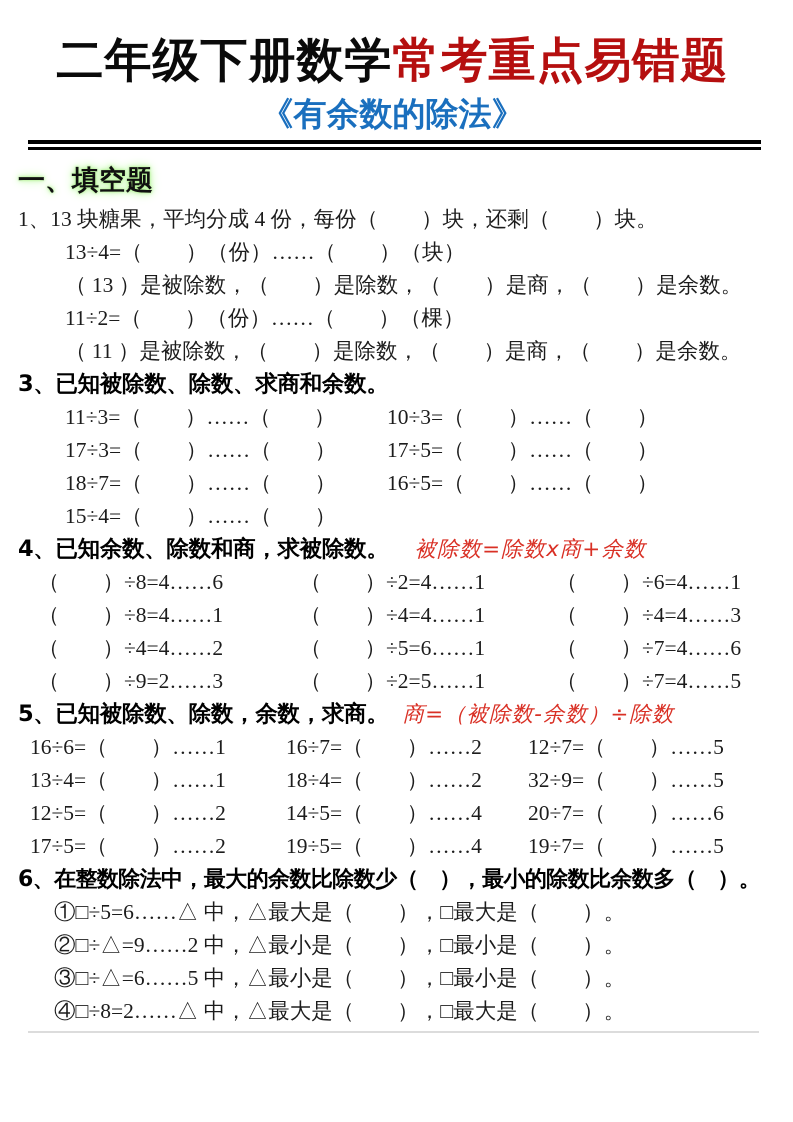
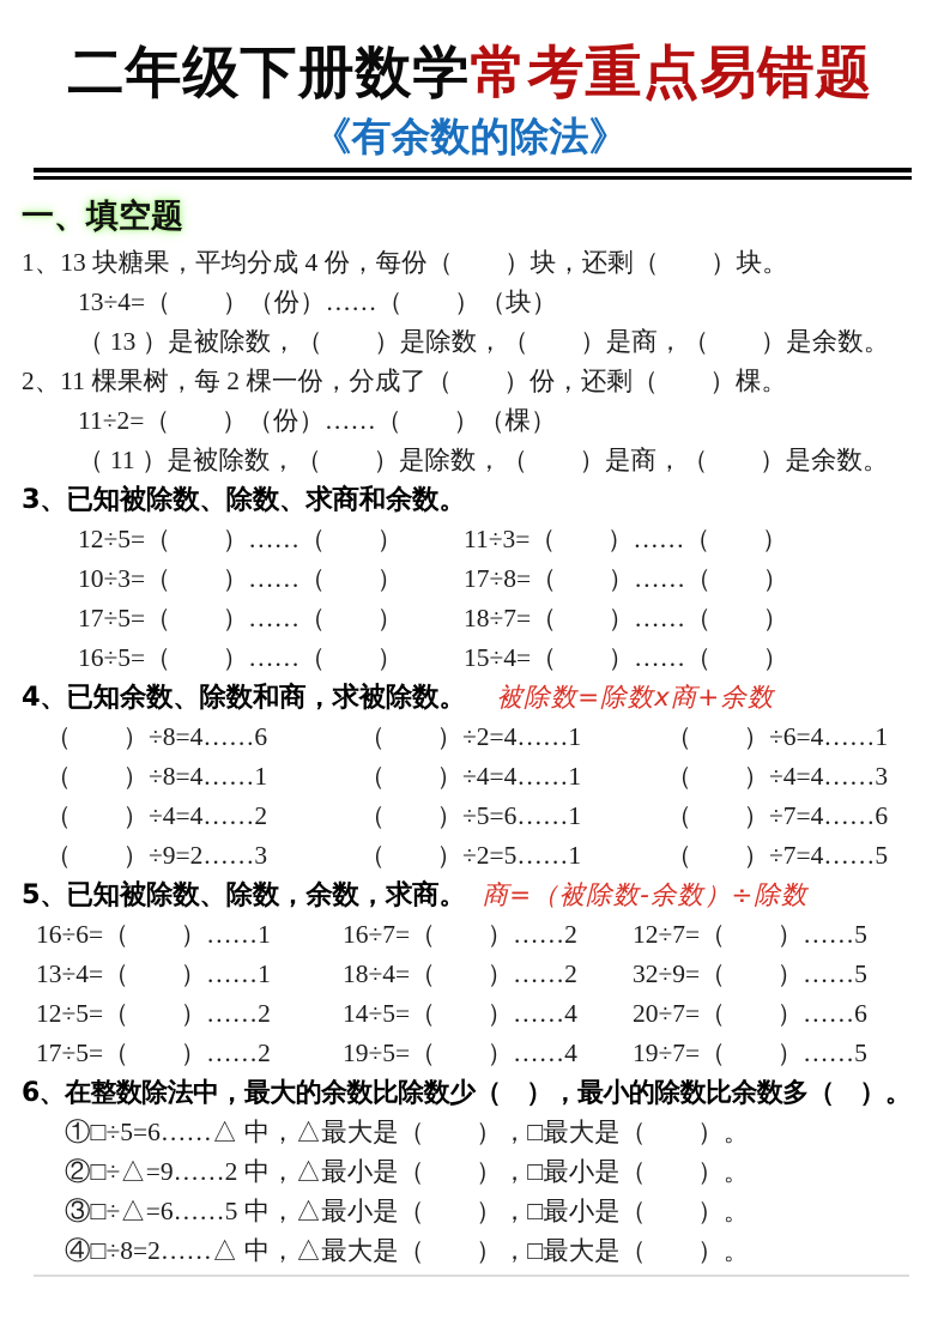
  二年级下册数学常考重点易错题
  《有余数的除法》
  一、填空题
  1、13 块糖果，平均分成 4 份，每份（ ）块，还剩（ ）块。
  13÷4=（ ）（份）……（ ）（块）
  （ 13 ）是被除数，（ ）是除数，（ ）是商，（ ）是余数。
+ 2、11 棵果树，每 2 棵一份，分成了（ ）份，还剩（ ）棵。
  11÷2=（ ）（份）……（ ）（棵）
  （ 11 ）是被除数，（ ）是除数，（ ）是商，（ ）是余数。
  3、已知被除数、除数、求商和余数。
+ 12÷5=（ ）……（ ）
  11÷3=（ ）……（ ）
  10÷3=（ ）……（ ）
- 17÷3=（ ）……（ ）
+ 17÷8=（ ）……（ ）
  17÷5=（ ）……（ ）
  18÷7=（ ）……（ ）
  16÷5=（ ）……（ ）
  15÷4=（ ）……（ ）
  4、已知余数、除数和商，求被除数。 被除数=除数x商+余数
  （ ）÷8=4……6
  （ ）÷2=4……1
  （ ）÷6=4……1
  （ ）÷8=4……1
  （ ）÷4=4……1
  （ ）÷4=4……3
  （ ）÷4=4……2
  （ ）÷5=6……1
  （ ）÷7=4……6
  （ ）÷9=2……3
  （ ）÷2=5……1
  （ ）÷7=4……5
  5、已知被除数、除数，余数，求商。 商=（被除数-余数）÷除数
  16÷6=（ ）……1
  16÷7=（ ）……2
  12÷7=（ ）……5
  13÷4=（ ）……1
  18÷4=（ ）……2
  32÷9=（ ）……5
  12÷5=（ ）……2
  14÷5=（ ）……4
  20÷7=（ ）……6
  17÷5=（ ）……2
  19÷5=（ ）……4
  19÷7=（ ）……5
  6、在整数除法中，最大的余数比除数少（ ），最小的除数比余数多（ ）。
  ①□÷5=6……△ 中，△最大是（ ），□最大是（ ）。
  ②□÷△=9……2 中，△最小是（ ），□最小是（ ）。
  ③□÷△=6……5 中，△最小是（ ），□最小是（ ）。
  ④□÷8=2……△ 中，△最大是（ ），□最大是（ ）。
